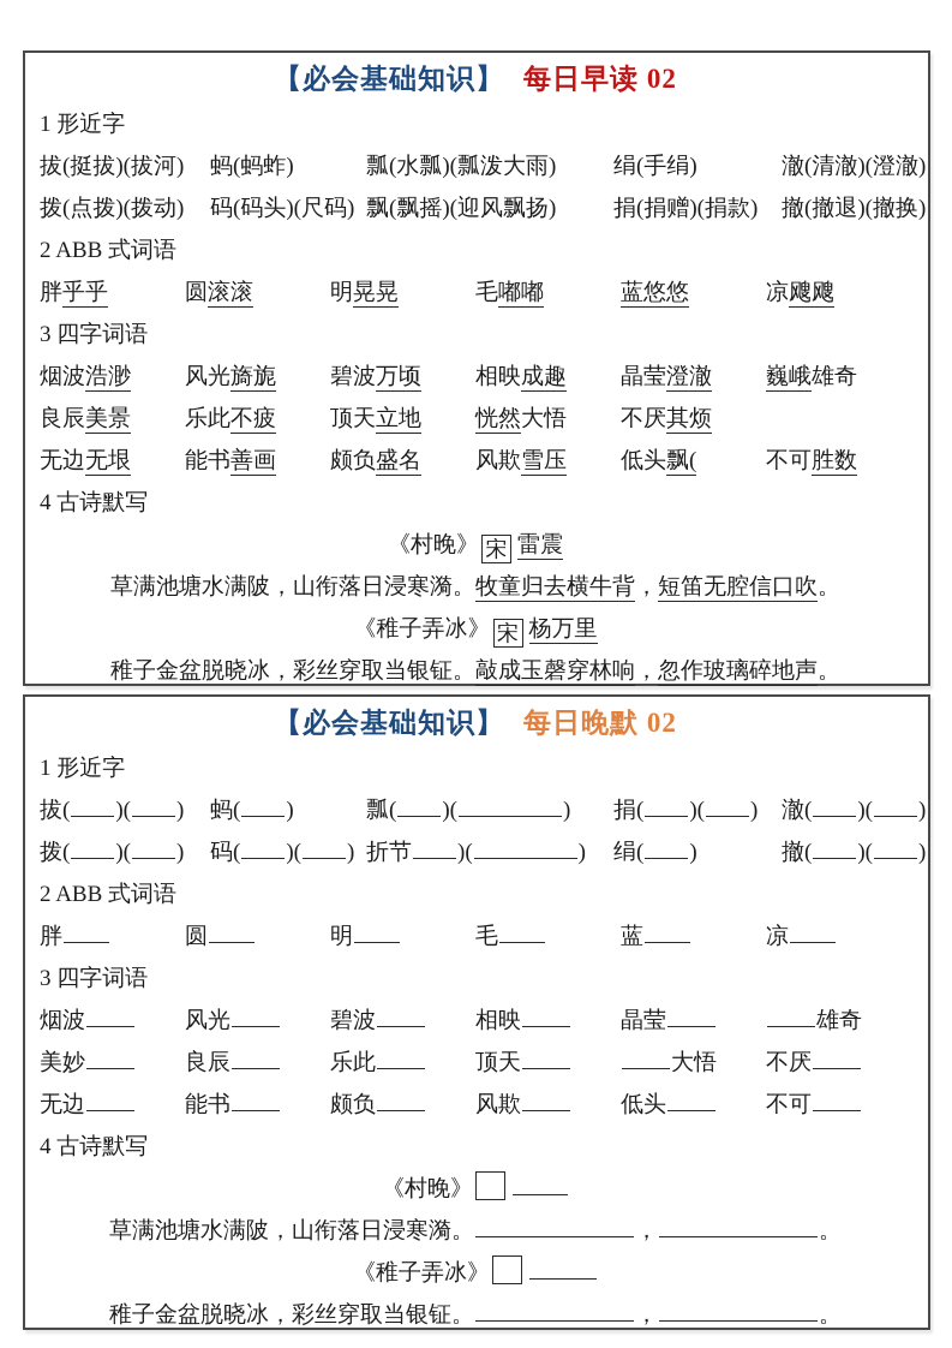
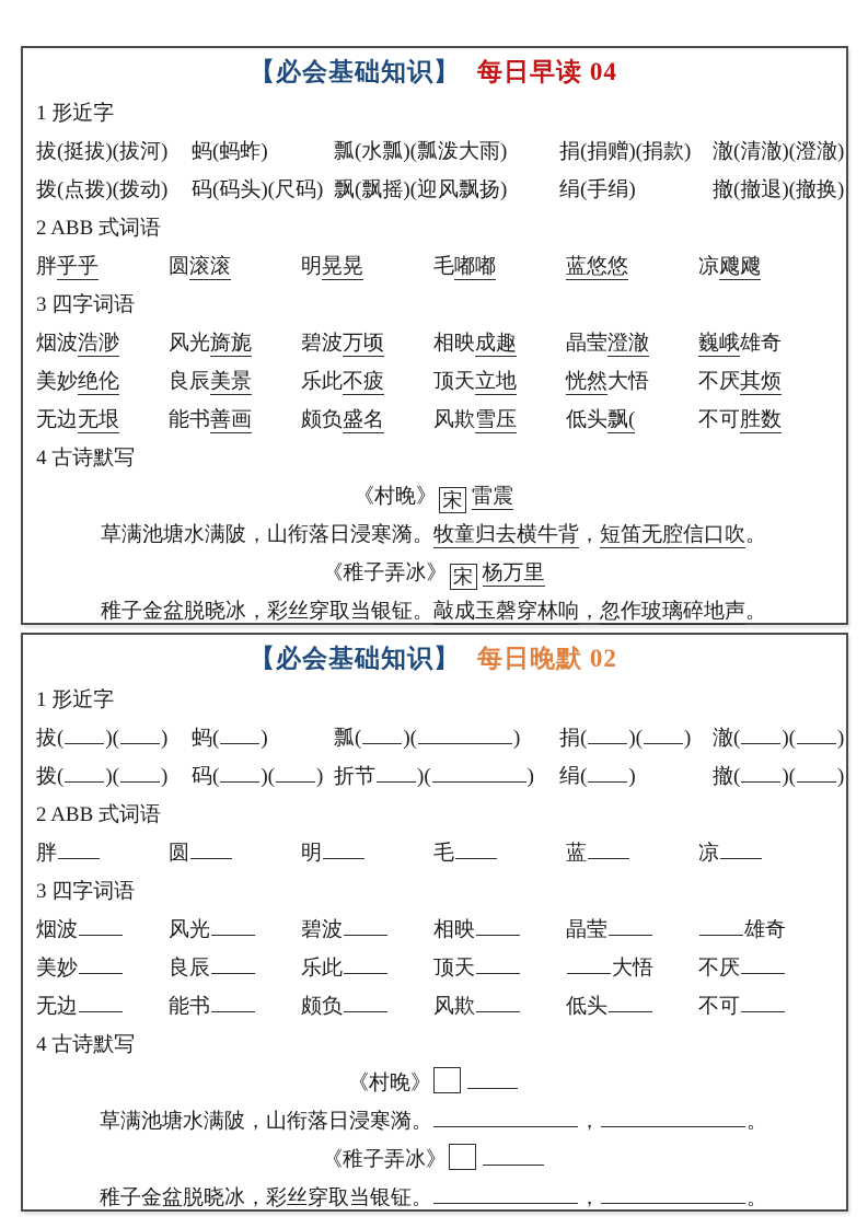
- 【必会基础知识】 每日早读 02
+ 【必会基础知识】 每日早读 04
  1 形近字
  拔(挺拔)(拔河)
  蚂(蚂蚱)
  瓢(水瓢)(瓢泼大雨)
- 绢(手绢)
+ 捐(捐赠)(捐款)
  澈(清澈)(澄澈)
  拨(点拨)(拨动)
  码(码头)(尺码)
  飘(飘摇)(迎风飘扬)
- 捐(捐赠)(捐款)
+ 绢(手绢)
  撤(撤退)(撤换)
  2 ABB 式词语
  胖乎乎
  圆滚滚
  明晃晃
  毛嘟嘟
  蓝悠悠
  凉飕飕
  3 四字词语
  烟波浩渺
  风光旖旎
  碧波万顷
  相映成趣
  晶莹澄澈
  巍峨雄奇
+ 美妙绝伦
  良辰美景
  乐此不疲
  顶天立地
  恍然大悟
  不厌其烦
  无边无垠
  能书善画
  颇负盛名
  风欺雪压
  低头飘(
  不可胜数
  4 古诗默写
  《村晚》 宋 雷震
  草满池塘水满陂，山衔落日浸寒漪。牧童归去横牛背，短笛无腔信口吹。
  《稚子弄冰》 宋 杨万里
  稚子金盆脱晓冰，彩丝穿取当银钲。敲成玉磬穿林响，忽作玻璃碎地声。
  【必会基础知识】 每日晚默 02
  1 形近字
  拔( )( )
  蚂( )
  瓢( )( )
  捐( )( )
  澈( )( )
  拨( )( )
  码( )( )
  折节 )( )
  绢( )
  撤( )( )
  2 ABB 式词语
  胖
  圆
  明
  毛
  蓝
  凉
  3 四字词语
  烟波
  风光
  碧波
  相映
  晶莹
  雄奇
  美妙
  良辰
  乐此
  顶天
  大悟
  不厌
  无边
  能书
  颇负
  风欺
  低头
  不可
  4 古诗默写
  《村晚》
  草满池塘水满陂，山衔落日浸寒漪。 ， 。
  《稚子弄冰》
  稚子金盆脱晓冰，彩丝穿取当银钲。 ， 。
